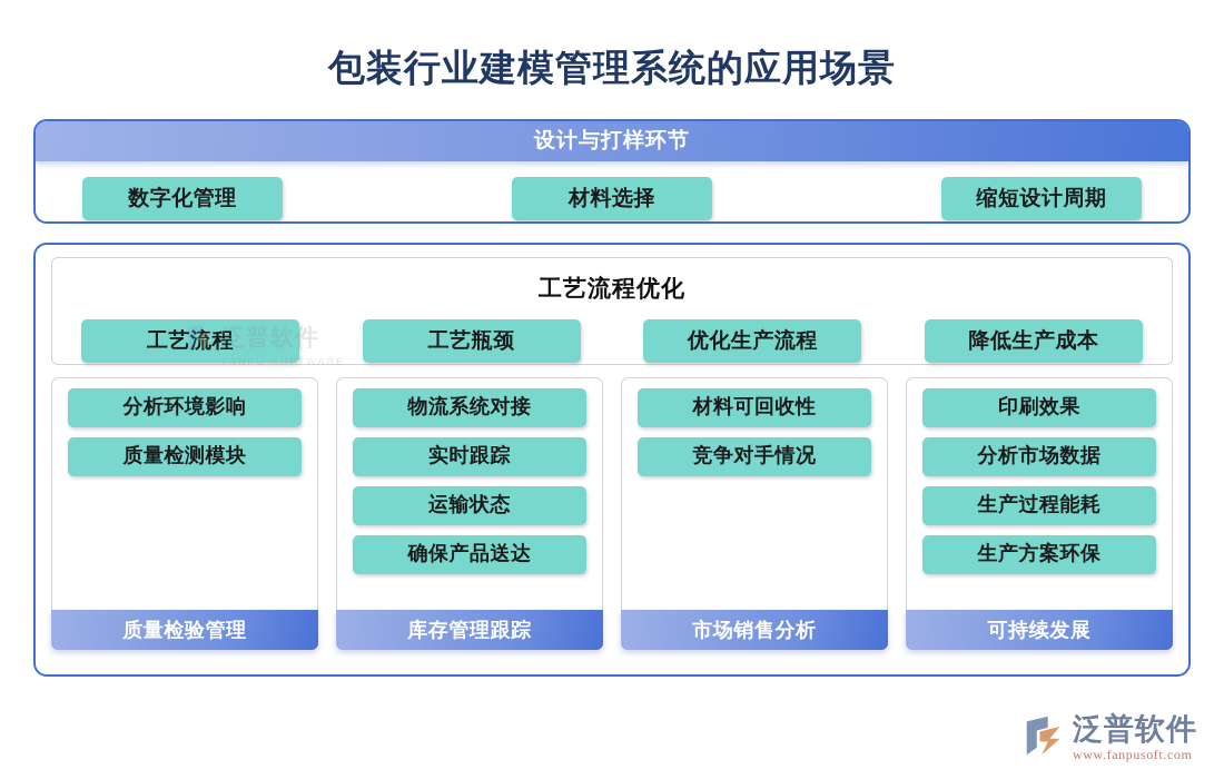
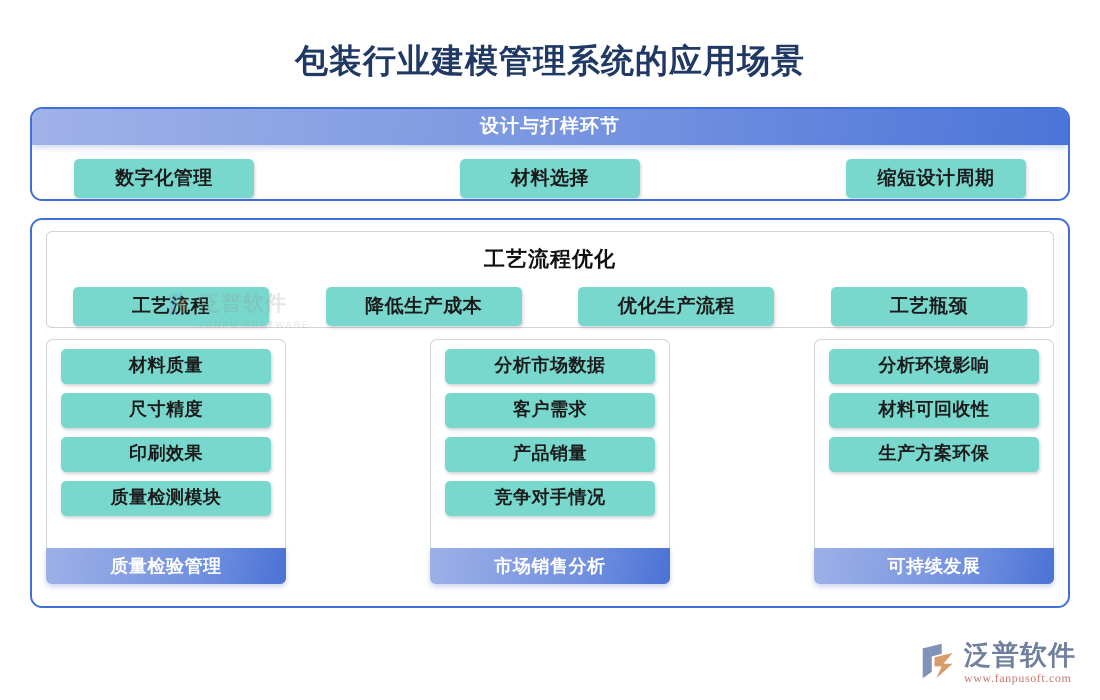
  包装行业建模管理系统的应用场景
  设计与打样环节
  数字化管理
  材料选择
  缩短设计周期
  工艺流程优化
  工艺流程
- 工艺瓶颈
+ 降低生产成本
  优化生产流程
- 降低生产成本
+ 工艺瓶颈
+ 材料质量
+ 尺寸精度
- 分析环境影响
+ 印刷效果
  质量检测模块
  质量检验管理
- 物流系统对接
- 实时跟踪
- 运输状态
- 确保产品送达
- 库存管理跟踪
- 材料可回收性
+ 分析市场数据
+ 客户需求
+ 产品销量
  竞争对手情况
  市场销售分析
- 印刷效果
+ 分析环境影响
- 分析市场数据
+ 材料可回收性
- 生产过程能耗
  生产方案环保
  可持续发展
  泛普软件
  FANPU SOFTWARE
  泛普软件
  www.fanpusoft.com
